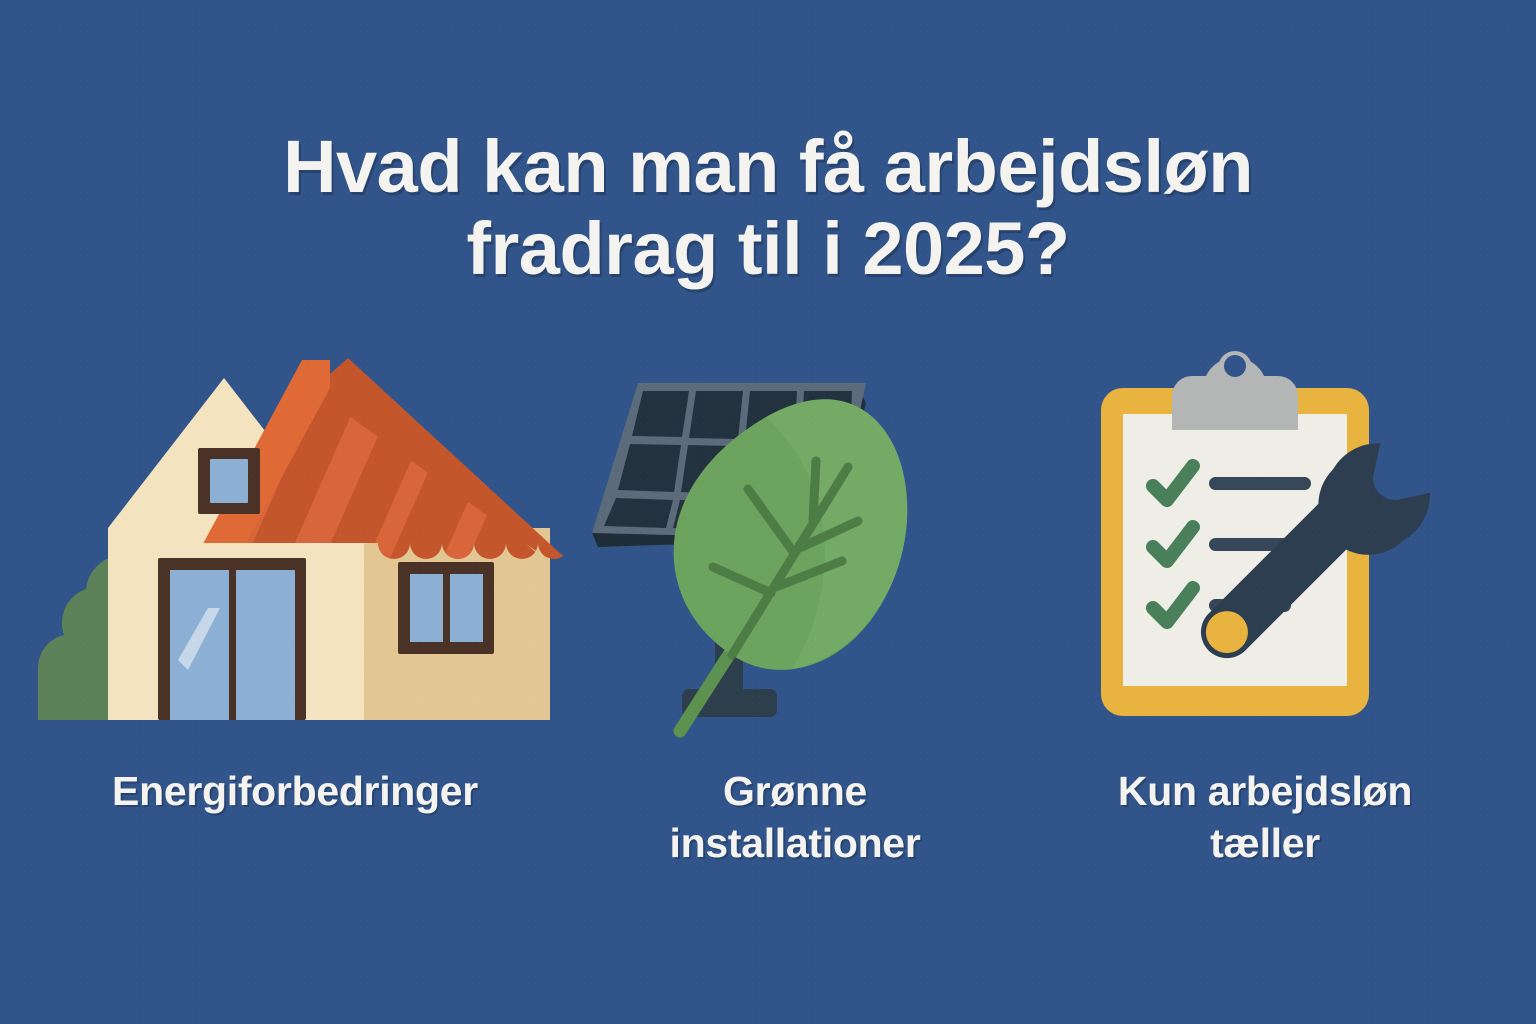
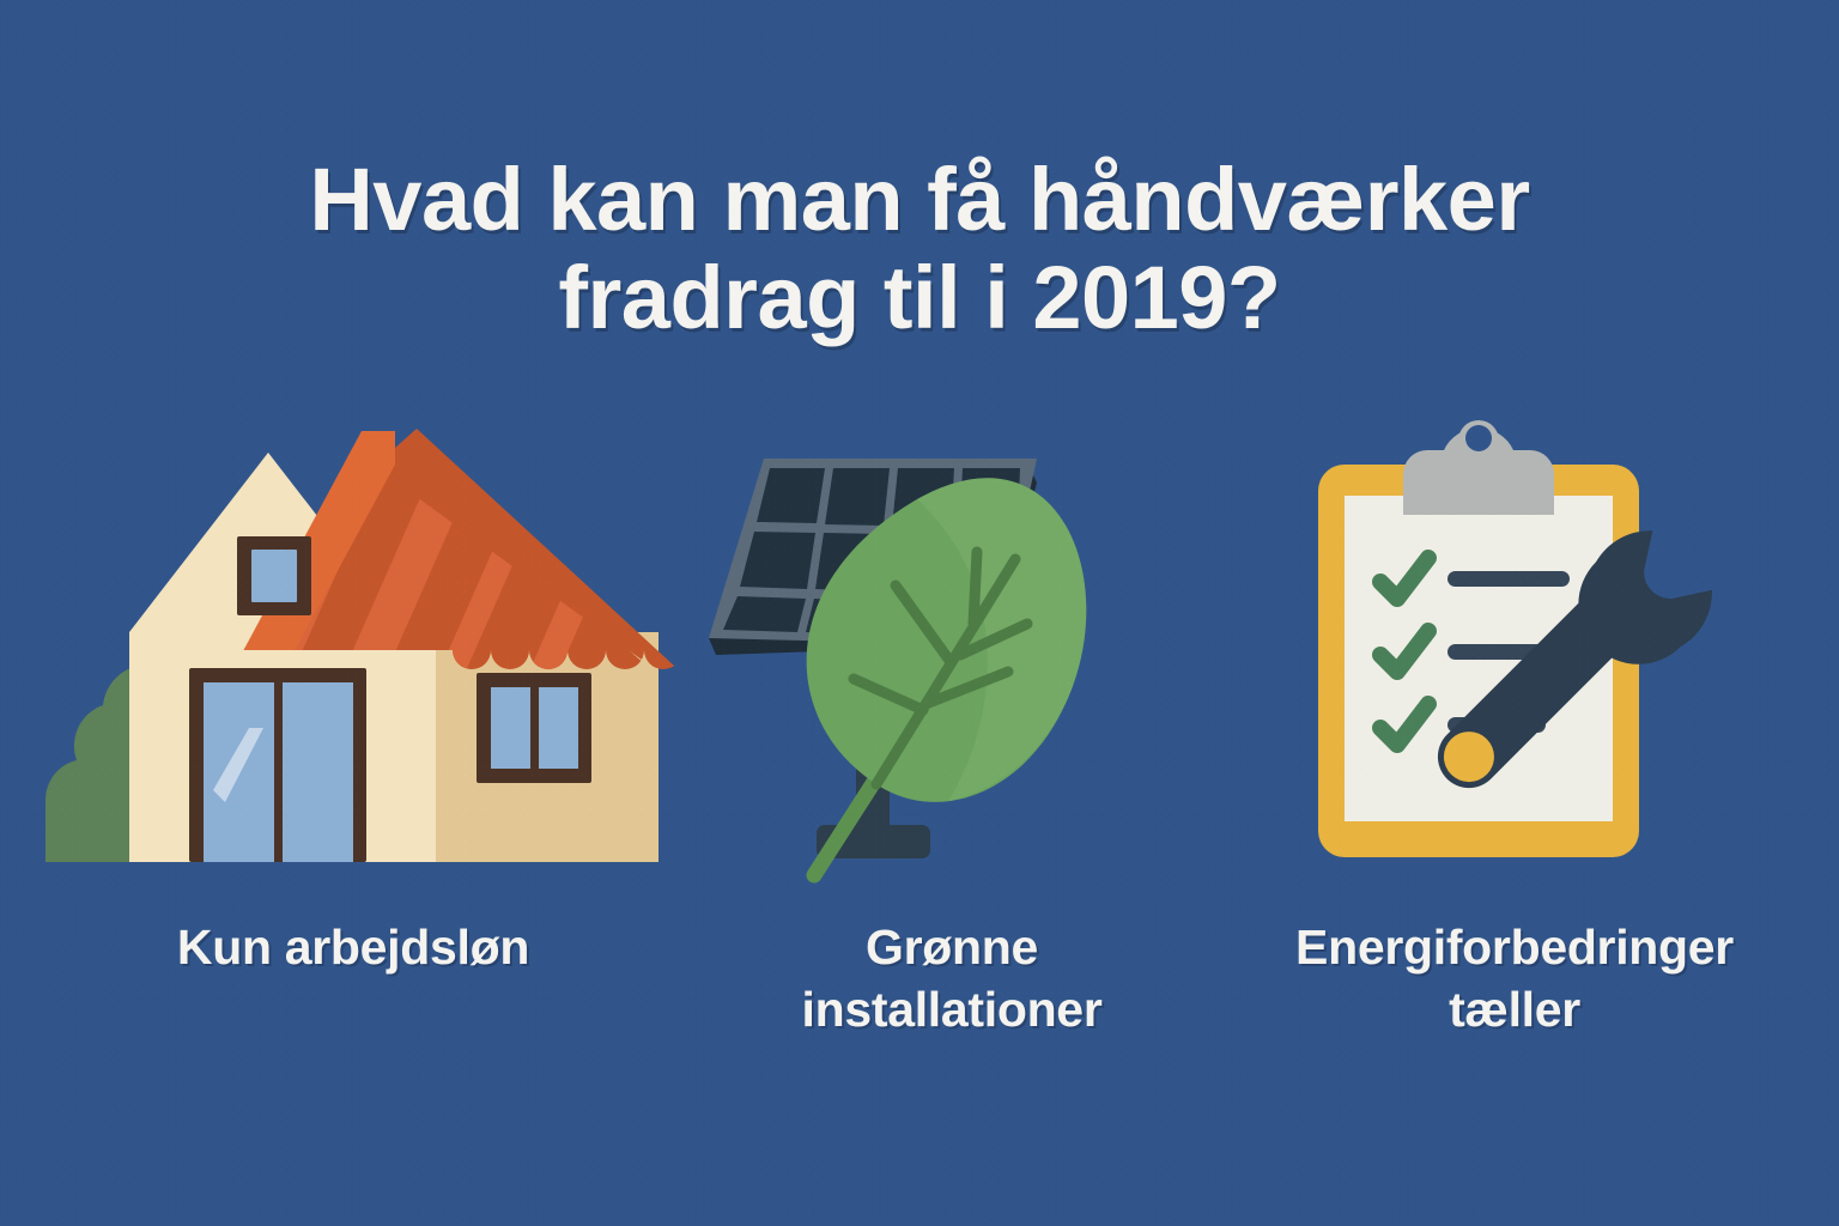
- Hvad kan man få arbejdsløn
+ Hvad kan man få håndværker
- fradrag til i 2025?
+ fradrag til i 2019?
- Energiforbedringer
+ Kun arbejdsløn
  Grønne
  installationer
- Kun arbejdsløn
+ Energiforbedringer
  tæller
